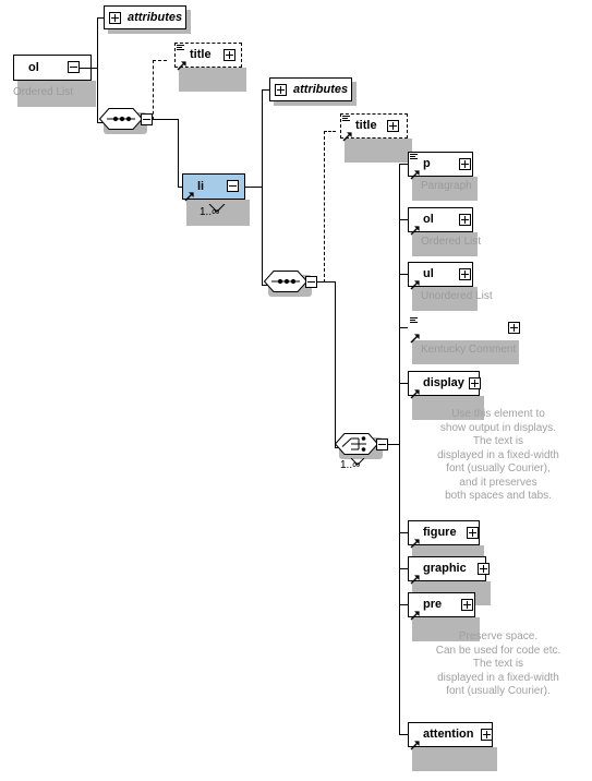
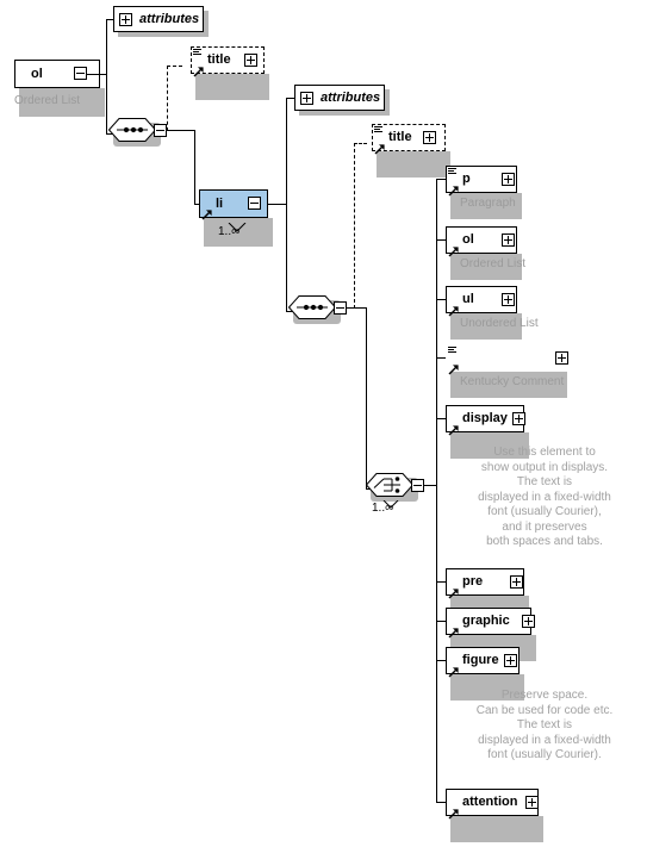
  ol
  Ordered List
  attributes
  title
  li
  1..∞
  attributes
  title
  1..∞
  p
  Paragraph
  ol
  Ordered List
  ul
  Unordered List
  Kentucky Comment
  display
  Use this element to
  show output in displays.
  The text is
  displayed in a fixed-width
  font (usually Courier),
  and it preserves
  both spaces and tabs.
- figure
+ pre
  graphic
- pre
+ figure
  Preserve space.
  Can be used for code etc.
  The text is
  displayed in a fixed-width
  font (usually Courier).
  attention
